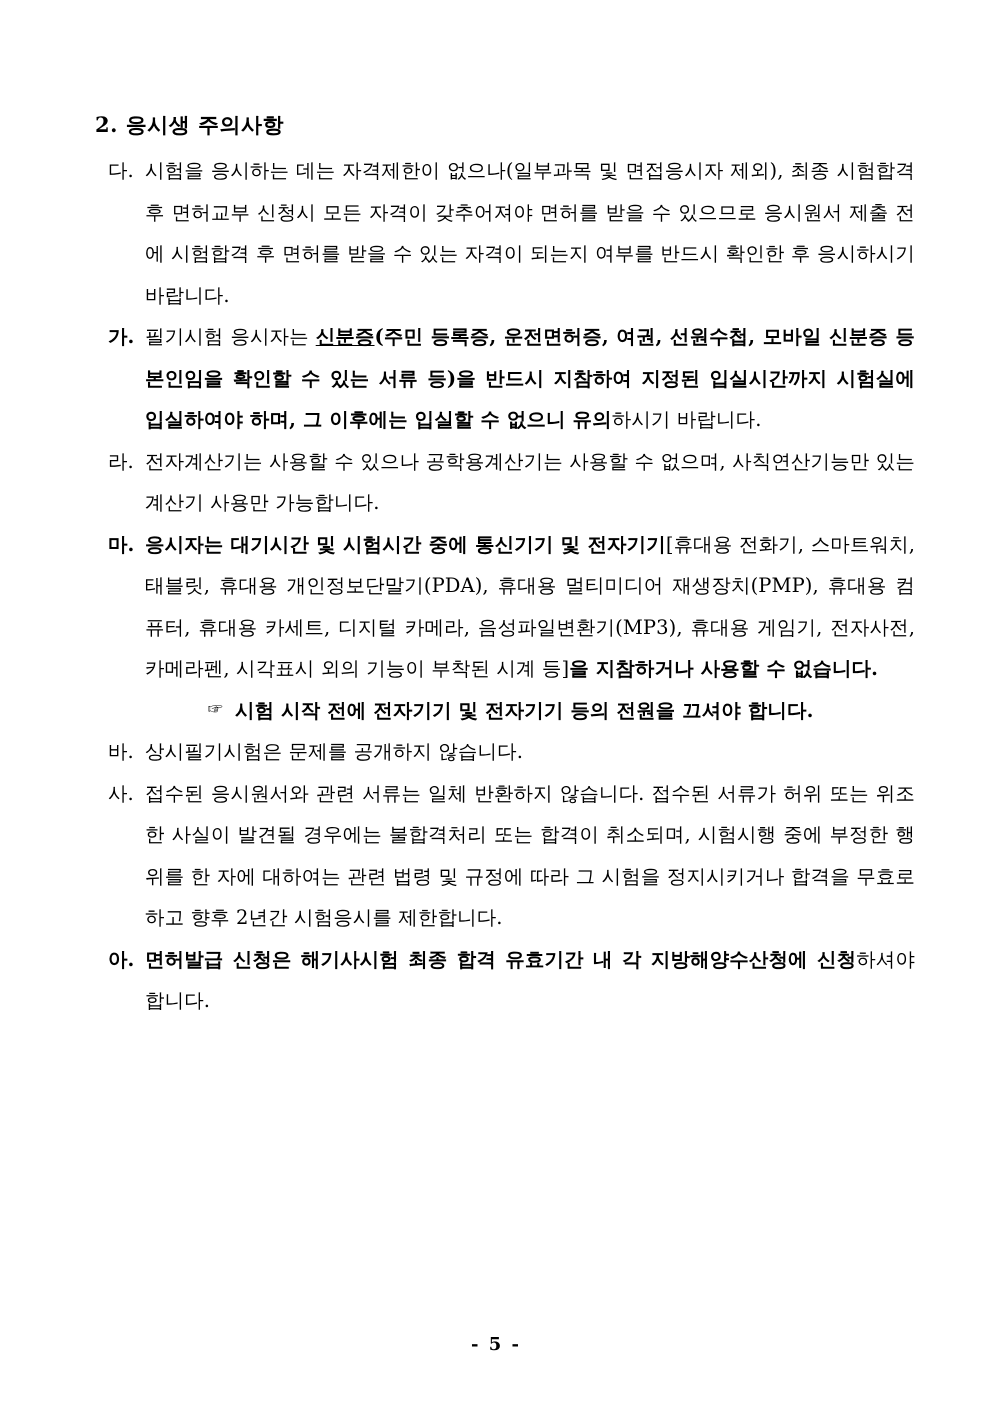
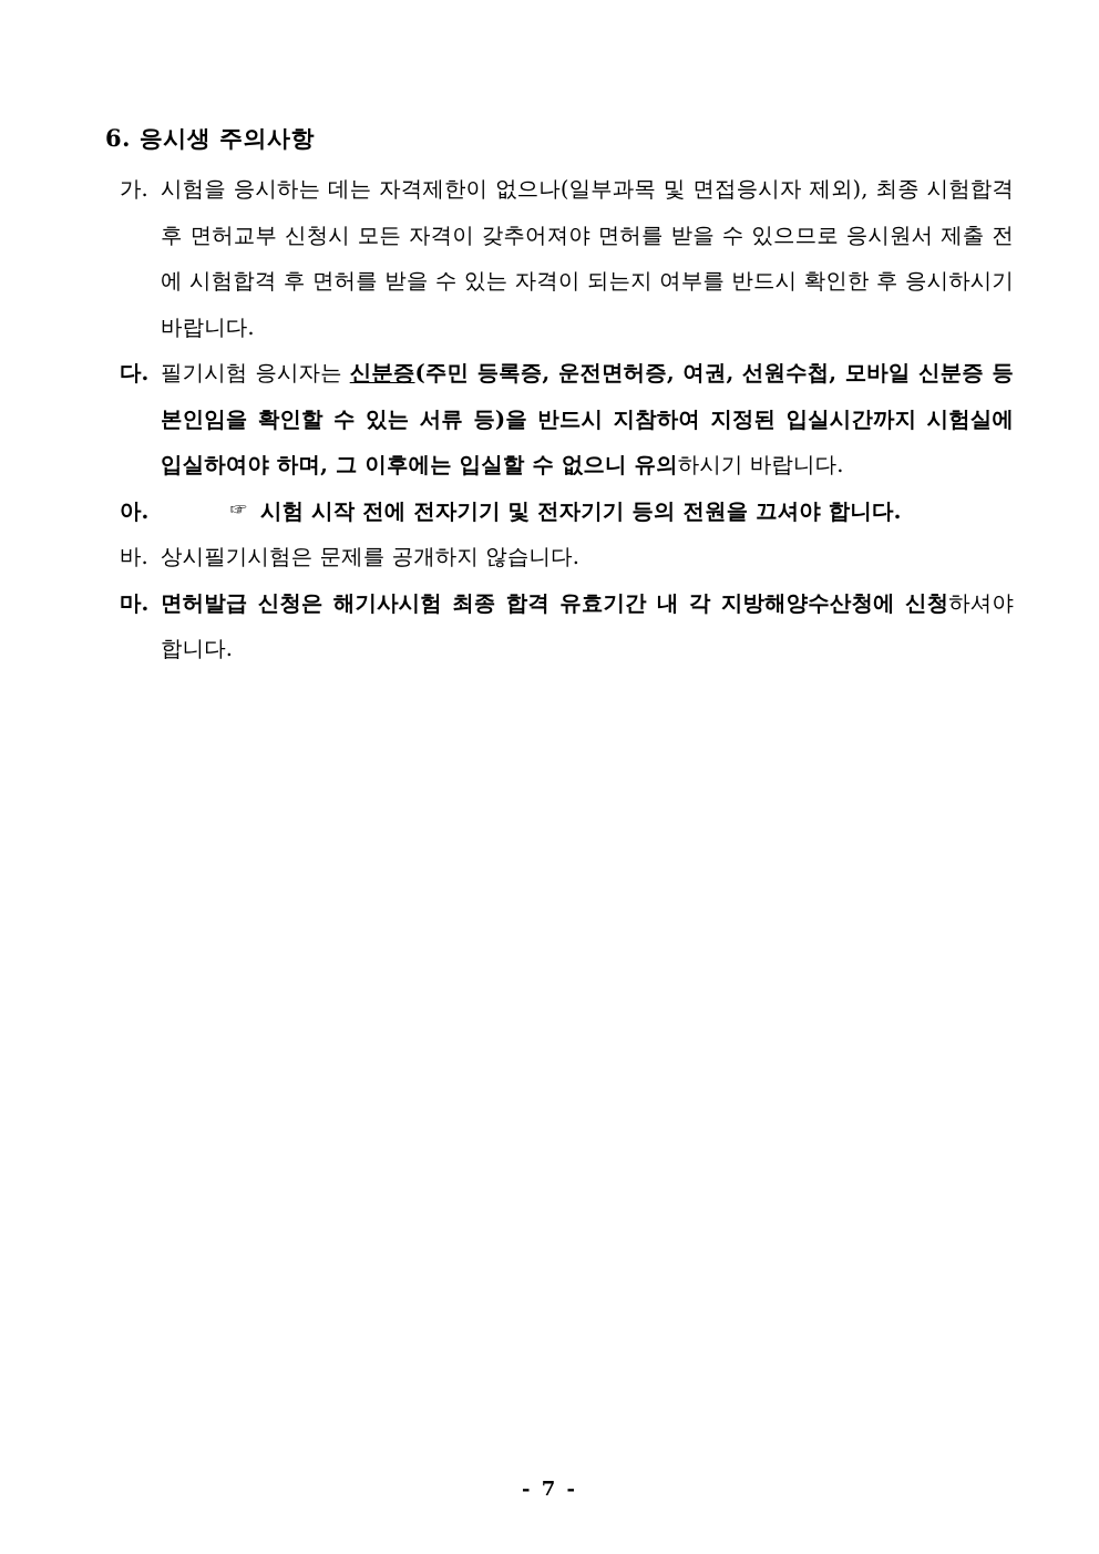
- 2. 응시생 주의사항
+ 6. 응시생 주의사항
- 다.
+ 가.
  시험을 응시하는 데는 자격제한이 없으나(일부과목 및 면접응시자 제외), 최종 시험합격 후 면허교부 신청시 모든 자격이 갖추어져야 면허를 받을 수 있으므로 응시원서 제출 전에 시험합격 후 면허를 받을 수 있는 자격이 되는지 여부를 반드시 확인한 후 응시하시기 바랍니다.
- 가.
+ 다.
  필기시험 응시자는 신분증(주민 등록증, 운전면허증, 여권, 선원수첩, 모바일 신분증 등 본인임을 확인할 수 있는 서류 등)을 반드시 지참하여 지정된 입실시간까지 시험실에 입실하여야 하며, 그 이후에는 입실할 수 없으니 유의하시기 바랍니다.
- 라.
- 전자계산기는 사용할 수 있으나 공학용계산기는 사용할 수 없으며, 사칙연산기능만 있는 계산기 사용만 가능합니다.
- 마.
+ 아.
- 응시자는 대기시간 및 시험시간 중에 통신기기 및 전자기기[휴대용 전화기, 스마트워치, 태블릿, 휴대용 개인정보단말기(PDA), 휴대용 멀티미디어 재생장치(PMP), 휴대용 컴퓨터, 휴대용 카세트, 디지털 카메라, 음성파일변환기(MP3), 휴대용 게임기, 전자사전, 카메라펜, 시각표시 외의 기능이 부착된 시계 등]을 지참하거나 사용할 수 없습니다.
  ☞
  시험 시작 전에 전자기기 및 전자기기 등의 전원을 끄셔야 합니다.
  바.
  상시필기시험은 문제를 공개하지 않습니다.
- 사.
- 접수된 응시원서와 관련 서류는 일체 반환하지 않습니다. 접수된 서류가 허위 또는 위조한 사실이 발견될 경우에는 불합격처리 또는 합격이 취소되며, 시험시행 중에 부정한 행위를 한 자에 대하여는 관련 법령 및 규정에 따라 그 시험을 정지시키거나 합격을 무효로 하고 향후 2년간 시험응시를 제한합니다.
- 아.
+ 마.
  면허발급 신청은 해기사시험 최종 합격 유효기간 내 각 지방해양수산청에 신청하셔야 합니다.
- - 5 -
+ - 7 -
